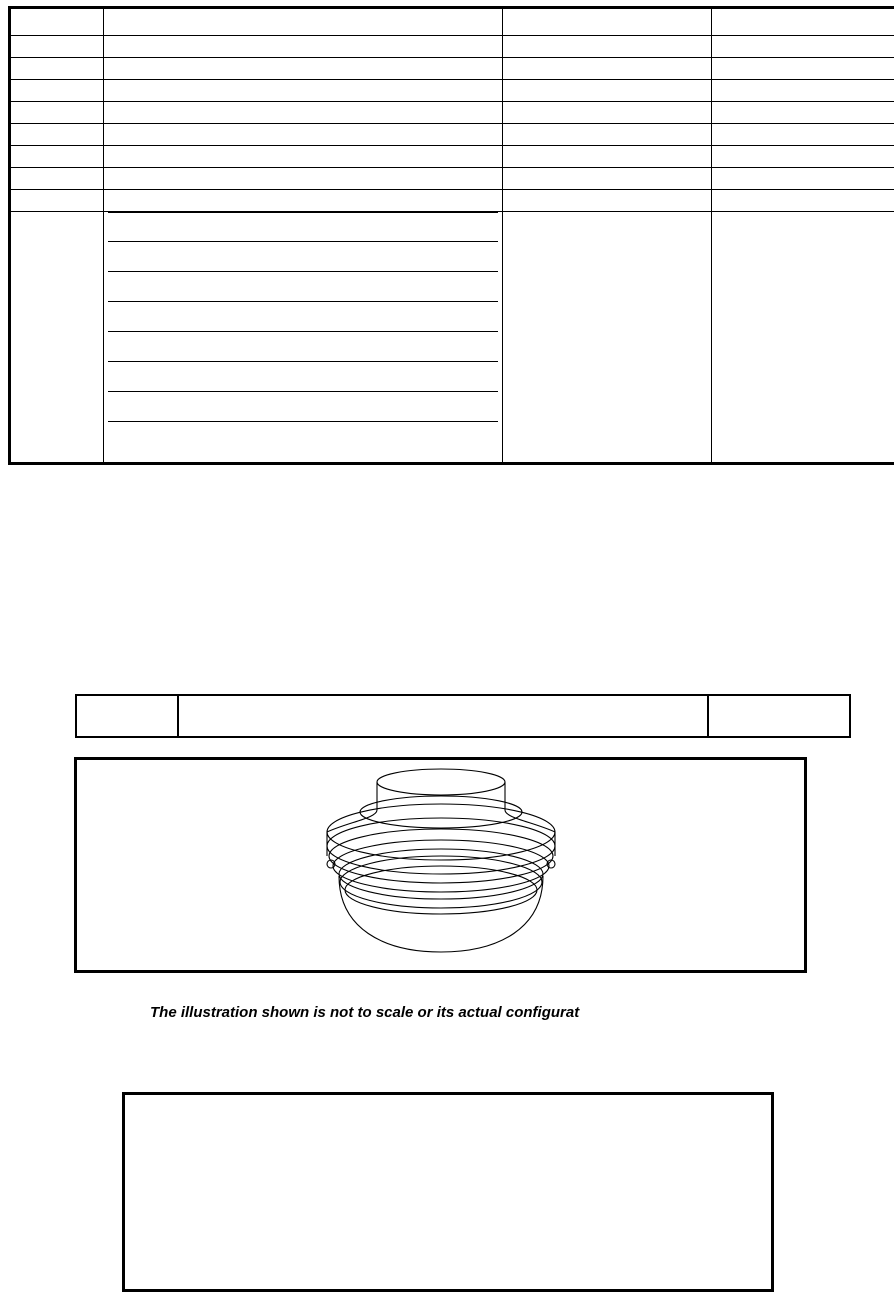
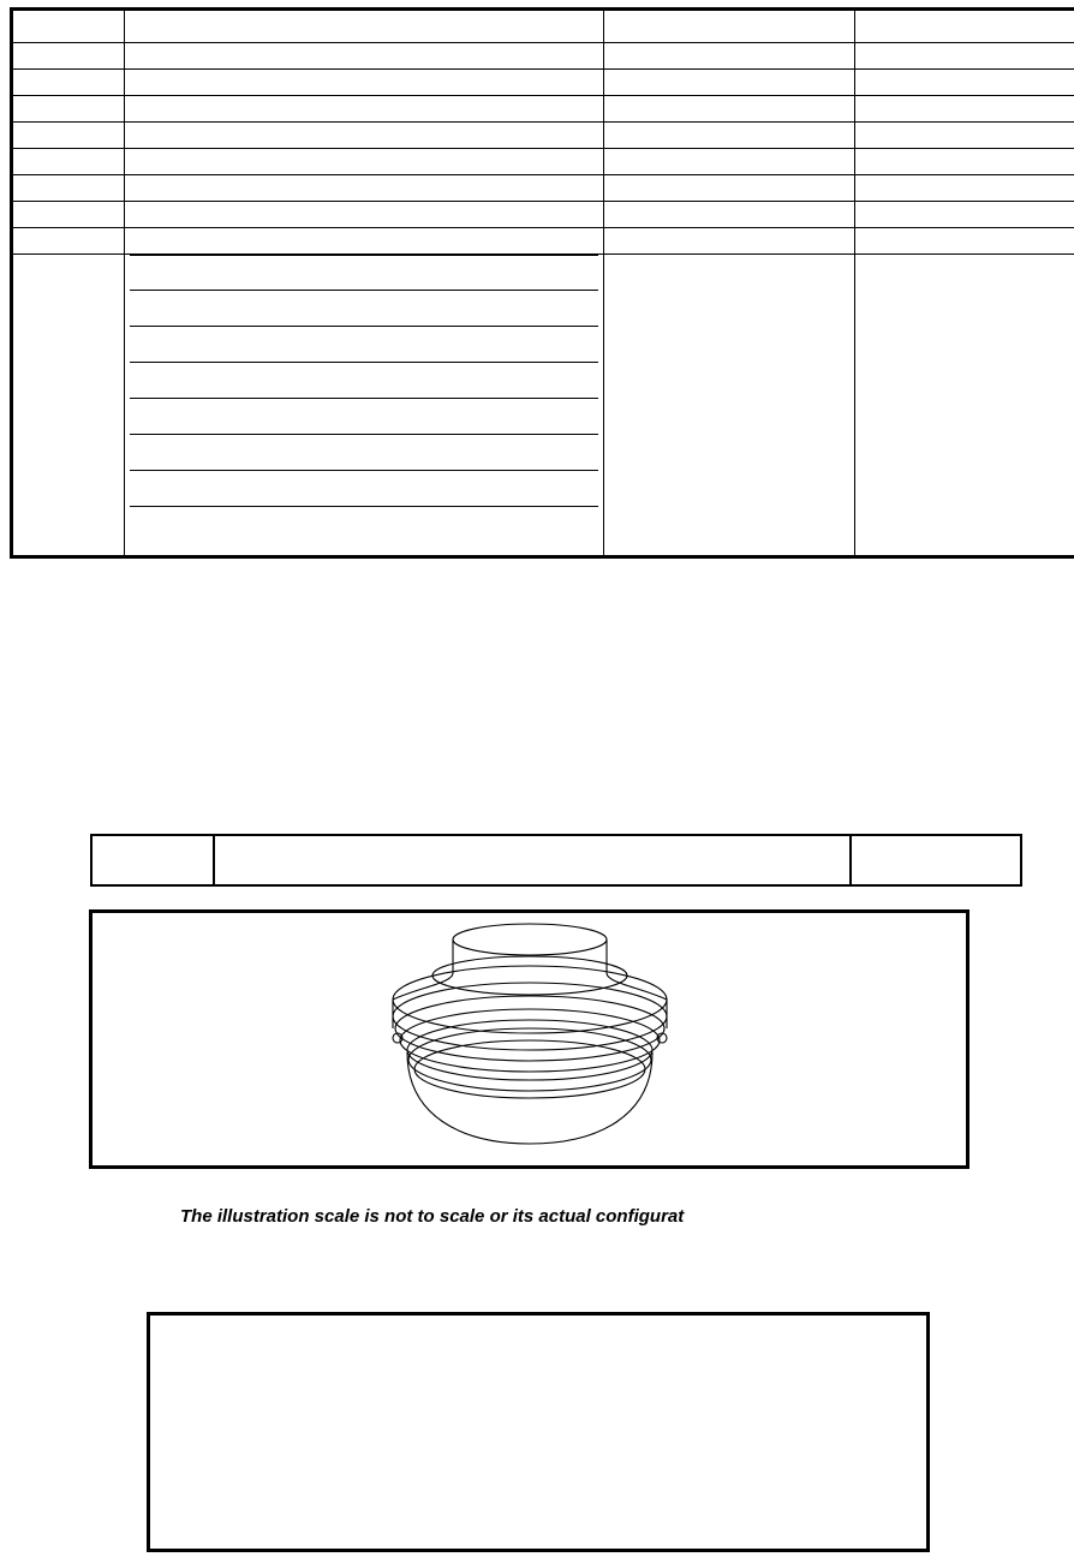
- The illustration shown is not to scale or its actual configurat
+ The illustration scale is not to scale or its actual configurat
